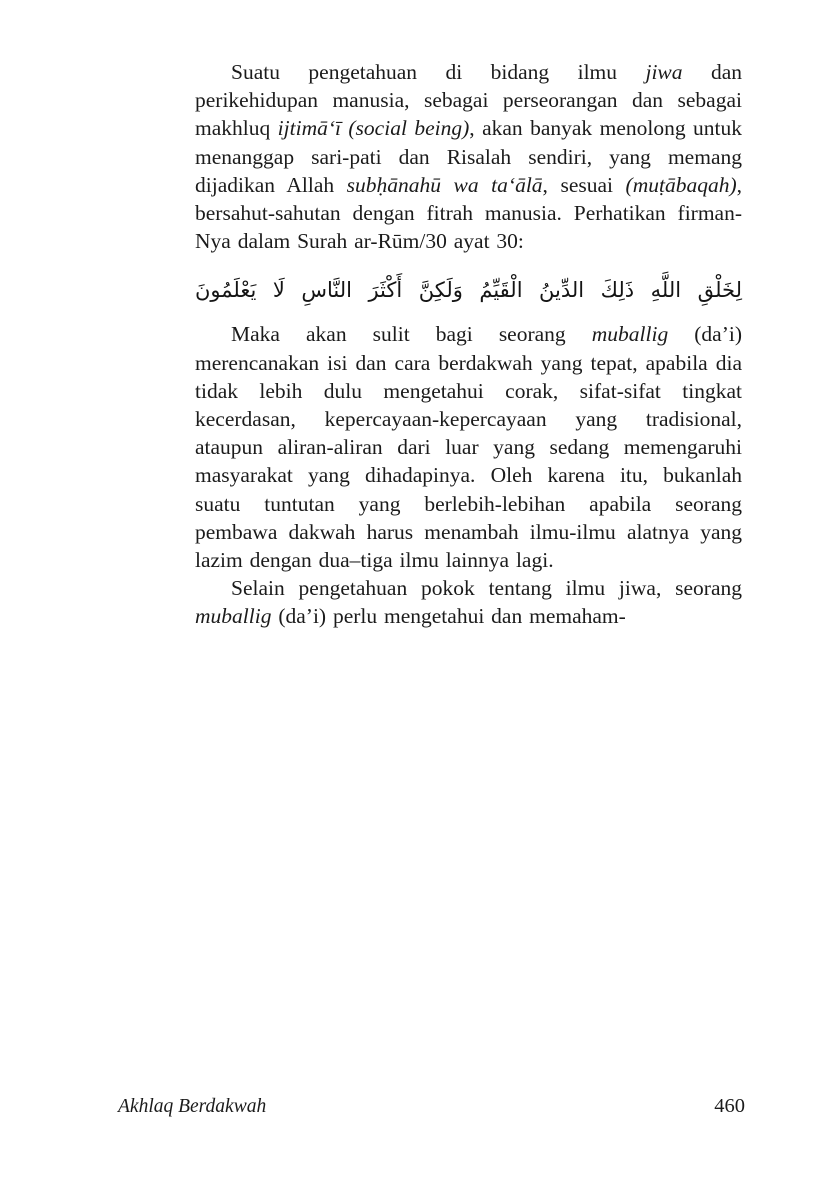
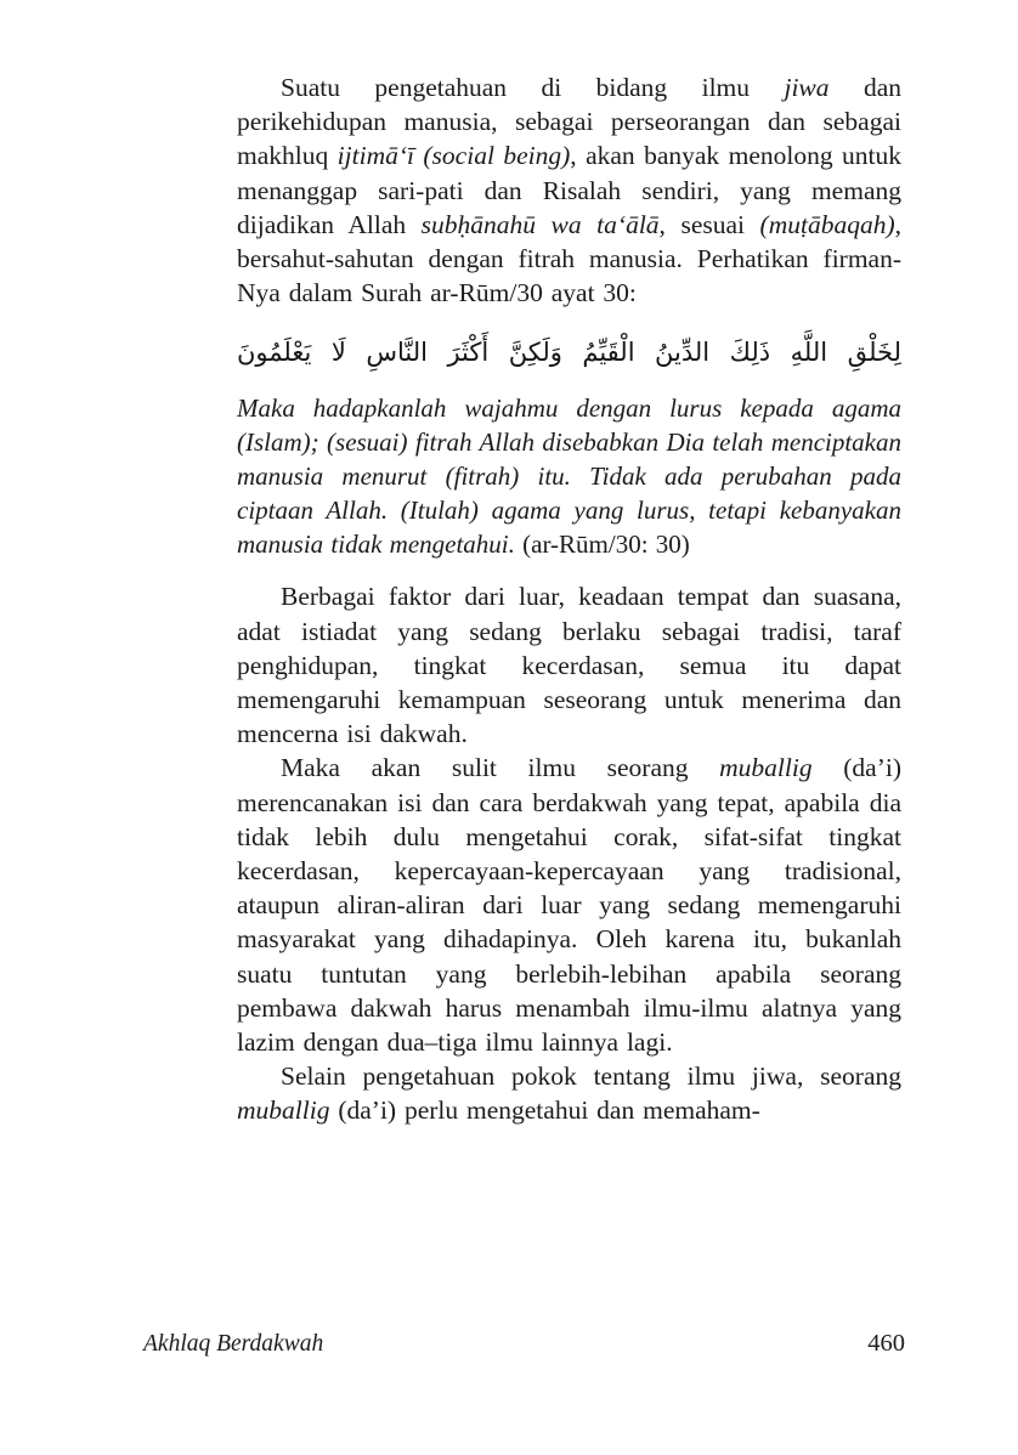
  Suatu pengetahuan di bidang ilmu jiwa dan perikehidupan manusia, sebagai perseorangan dan sebagai makhluq ijtimā‘ī (social being), akan banyak menolong untuk menanggap sari-pati dan Risalah sendiri, yang memang dijadikan Allah subḥānahū wa ta‘ālā, sesuai (muṭābaqah), bersahut-sahutan dengan fitrah manusia. Perhatikan firman-Nya dalam Surah ar-Rūm/30 ayat 30:
  لِخَلْقِ اللَّهِ ذَلِكَ الدِّينُ الْقَيِّمُ وَلَكِنَّ أَكْثَرَ النَّاسِ لَا يَعْلَمُونَ
+ Maka hadapkanlah wajahmu dengan lurus kepada agama (Islam); (sesuai) fitrah Allah disebabkan Dia telah mencipta­kan manusia menurut (fitrah) itu. Tidak ada perubahan pada ciptaan Allah. (Itulah) agama yang lurus, tetapi kebanyakan manusia tidak mengetahui. (ar-Rūm/30: 30)
+ Berbagai faktor dari luar, keadaan tempat dan suasana, adat istiadat yang sedang berlaku sebagai tradisi, taraf penghidupan, tingkat kecerdasan, semua itu dapat memengaruhi kemampuan seseorang untuk menerima dan mencerna isi dakwah.
- Maka akan sulit bagi seorang muballig (da’i) merencanakan isi dan cara berdakwah yang tepat, apabila dia tidak lebih dulu mengetahui corak, sifat-sifat tingkat kecerdasan, kepercayaan-kepercayaan yang tradisional, ataupun aliran-aliran dari luar yang sedang memengaruhi masyarakat yang dihadapinya. Oleh karena itu, bukanlah suatu tuntutan yang berlebih-lebihan apabila seorang pembawa dakwah harus menambah ilmu-ilmu alatnya yang lazim dengan dua–tiga ilmu lainnya lagi.
+ Maka akan sulit ilmu seorang muballig (da’i) merencanakan isi dan cara berdakwah yang tepat, apabila dia tidak lebih dulu mengetahui corak, sifat-sifat tingkat kecerdasan, kepercayaan-kepercayaan yang tradisional, ataupun aliran-aliran dari luar yang sedang memengaruhi masyarakat yang dihadapinya. Oleh karena itu, bukanlah suatu tuntutan yang berlebih-lebihan apabila seorang pembawa dakwah harus menambah ilmu-ilmu alatnya yang lazim dengan dua–tiga ilmu lainnya lagi.
  Selain pengetahuan pokok tentang ilmu jiwa, seorang muballig (da’i) perlu mengetahui dan memaham-
  Akhlaq Berdakwah
  460
